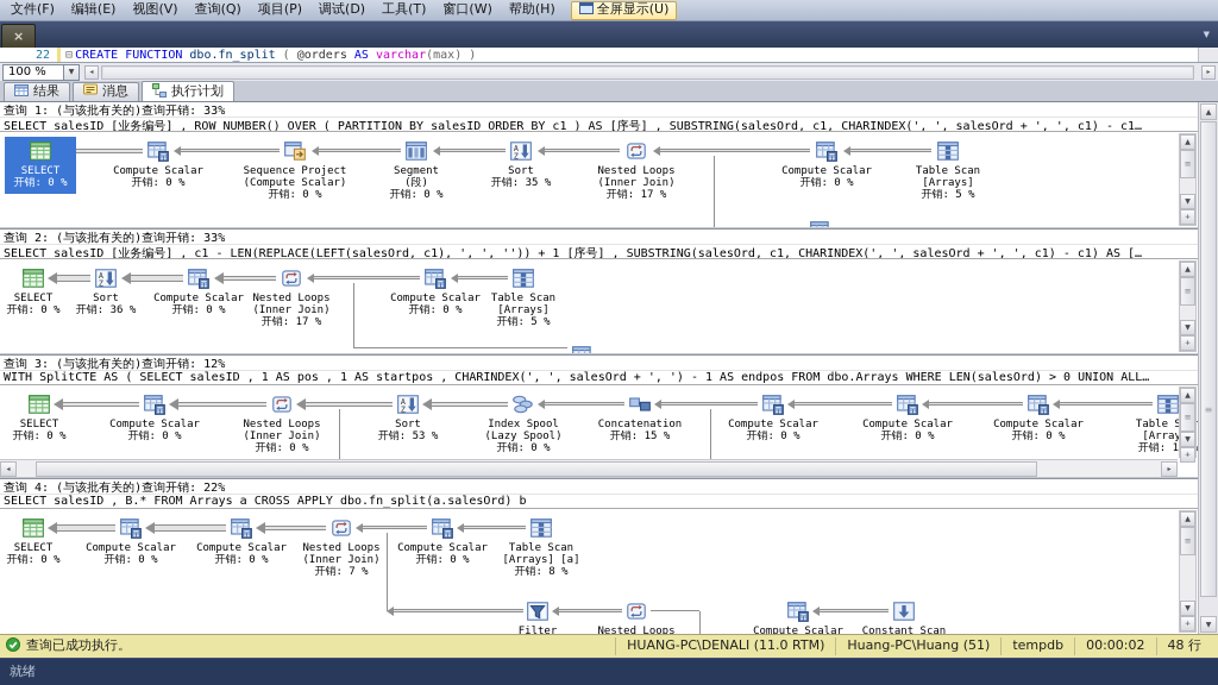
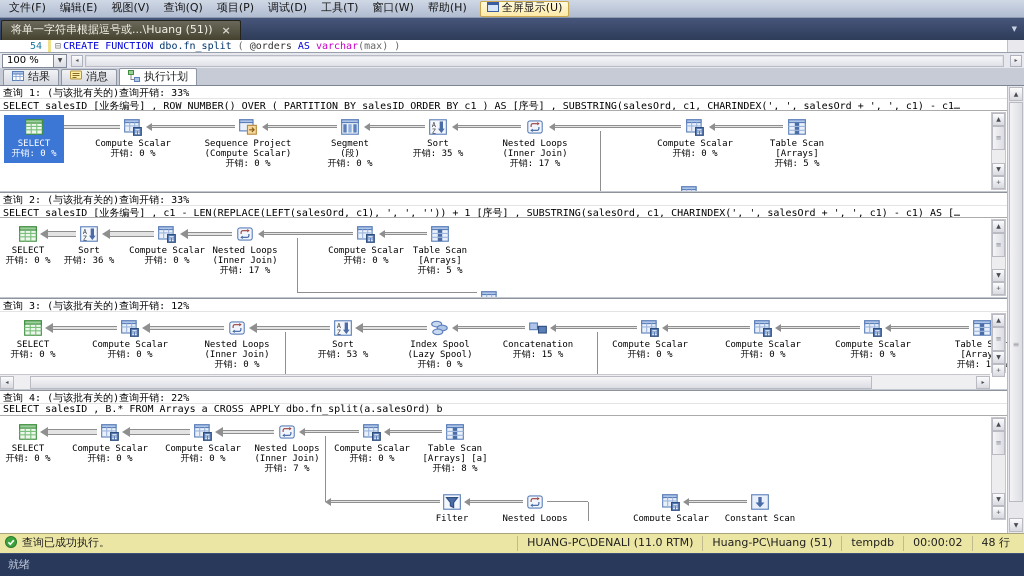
  文件(F) 编辑(E) 视图(V) 查询(Q) 项目(P) 调试(D) 工具(T) 窗口(W) 帮助(H)
  全屏显示(U)
+ 将单一字符串根据逗号或...\Huang (51))
  ×
  ▼
- 22
+ 54
  ⊟
  CREATE FUNCTION dbo.fn_split ( @orders AS varchar(max) )
  100 %
  结果
  消息
  执行计划
  查询 1: (与该批有关的)查询开销: 33%
  SELECT salesID [业务编号] , ROW_NUMBER() OVER ( PARTITION BY salesID ORDER BY c1 ) AS [序号] , SUBSTRING(salesOrd, c1, CHARINDEX(', ', salesOrd + ', ', c1) - c1…
  SELECT
  开销: 0 %
  Compute Scalar
  开销: 0 %
  Sequence Project
  (Compute Scalar)
  开销: 0 %
  Segment
  (段)
  开销: 0 %
  A
  Sort
  开销: 35 %
  Nested Loops
  (Inner Join)
  开销: 17 %
  Compute Scalar
  开销: 0 %
  Table Scan
  [Arrays]
  开销: 5 %
  ≡
  查询 2: (与该批有关的)查询开销: 33%
  SELECT salesID [业务编号] , c1 - LEN(REPLACE(LEFT(salesOrd, c1), ', ', '')) + 1 [序号] , SUBSTRING(salesOrd, c1, CHARINDEX(', ', salesOrd + ', ', c1) - c1) AS […
  SELECT
  开销: 0 %
  A
  Z
  Sort
  开销: 36 %
  Compute Scalar
  开销: 0 %
  Nested Loops
  (Inner Join)
  开销: 17 %
  Compute Scalar
  开销: 0 %
  Table Scan
  [Arrays]
  开销: 5 %
  ≡
  查询 3: (与该批有关的)查询开销: 12%
- WITH SplitCTE AS ( SELECT salesID , 1 AS pos , 1 AS startpos , CHARINDEX(', ', salesOrd + ', ') - 1 AS endpos FROM dbo.Arrays WHERE LEN(salesOrd) > 0 UNION ALL…
  SELECT
  开销: 0 %
  Compute Scalar
  开销: 0 %
  Nested Loops
  (Inner Join)
  开销: 0 %
  A
  Z
  Sort
  开销: 53 %
  Index Spool
  (Lazy Spool)
  开销: 0 %
  Concatenation
  开销: 15 %
  Compute Scalar
  开销: 0 %
  Compute Scalar
  开销: 0 %
  Compute Scalar
  开销: 0 %
  ≡
  查询 4: (与该批有关的)查询开销: 22%
  SELECT salesID , B.* FROM Arrays a CROSS APPLY dbo.fn_split(a.salesOrd) b
  SELECT
  开销: 0 %
  Compute Scalar
  开销: 0 %
  Compute Scalar
  开销: 0 %
  Nested Loops
  (Inner Join)
  开销: 7 %
  Compute Scalar
  开销: 0 %
  Table Scan
  [Arrays] [a]
  开销: 8 %
  Filter
  Nested Loops
  Compute Scalar
  Constant Scan
  ≡
  ≡
  查询已成功执行。
  HUANG-PC\DENALI (11.0 RTM)
  Huang-PC\Huang (51)
  tempdb
  00:00:02
  48 行
  就绪
